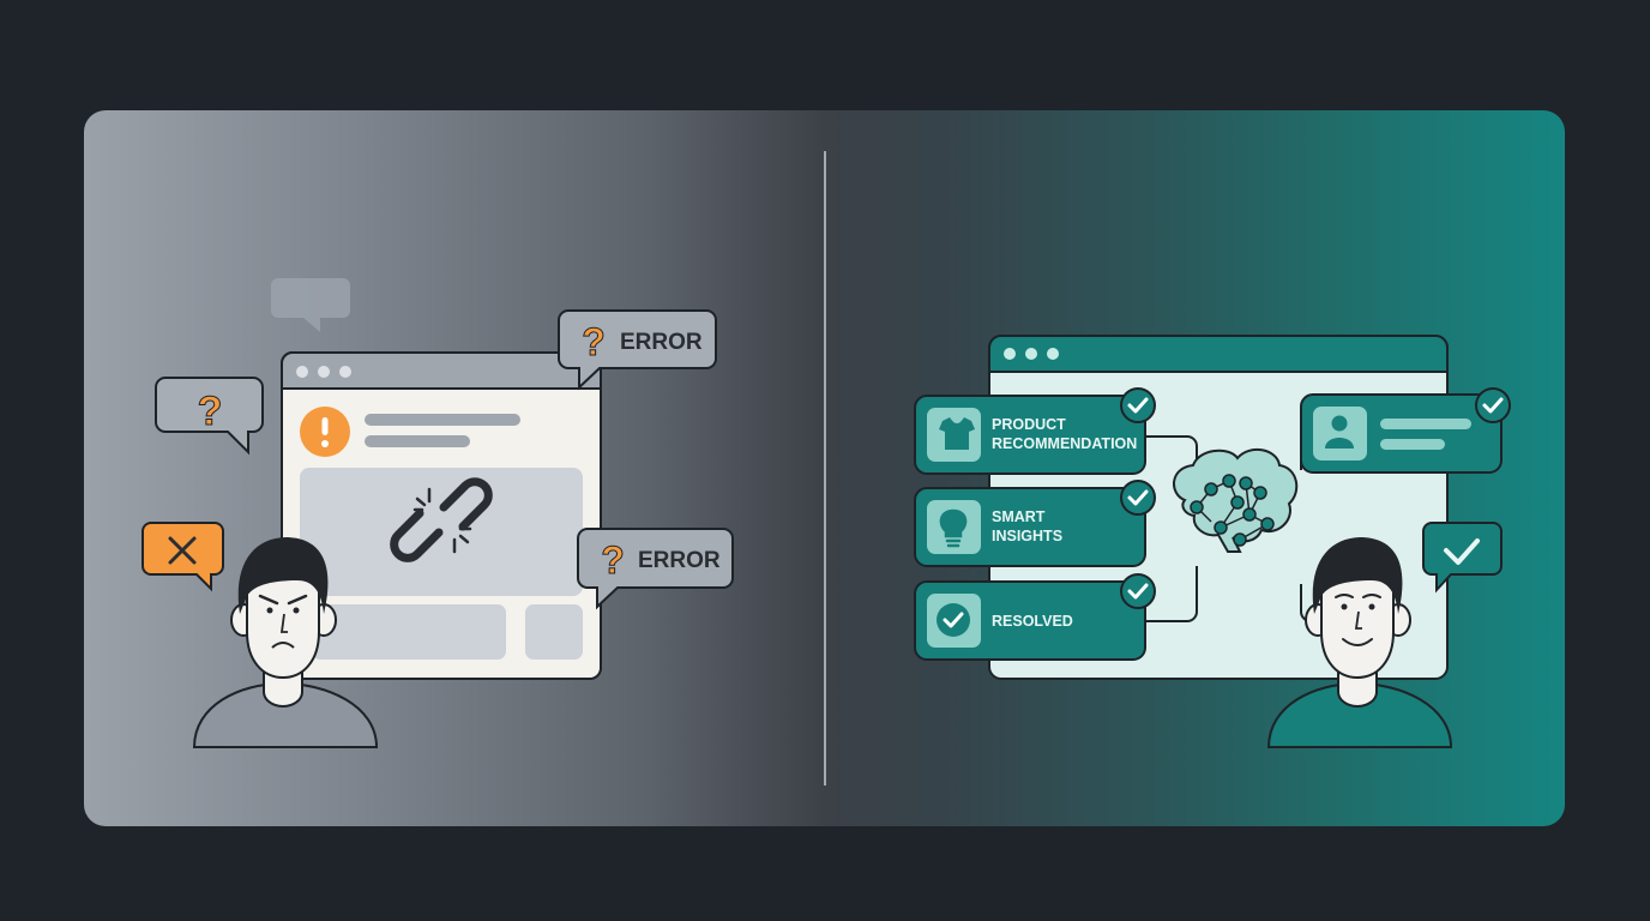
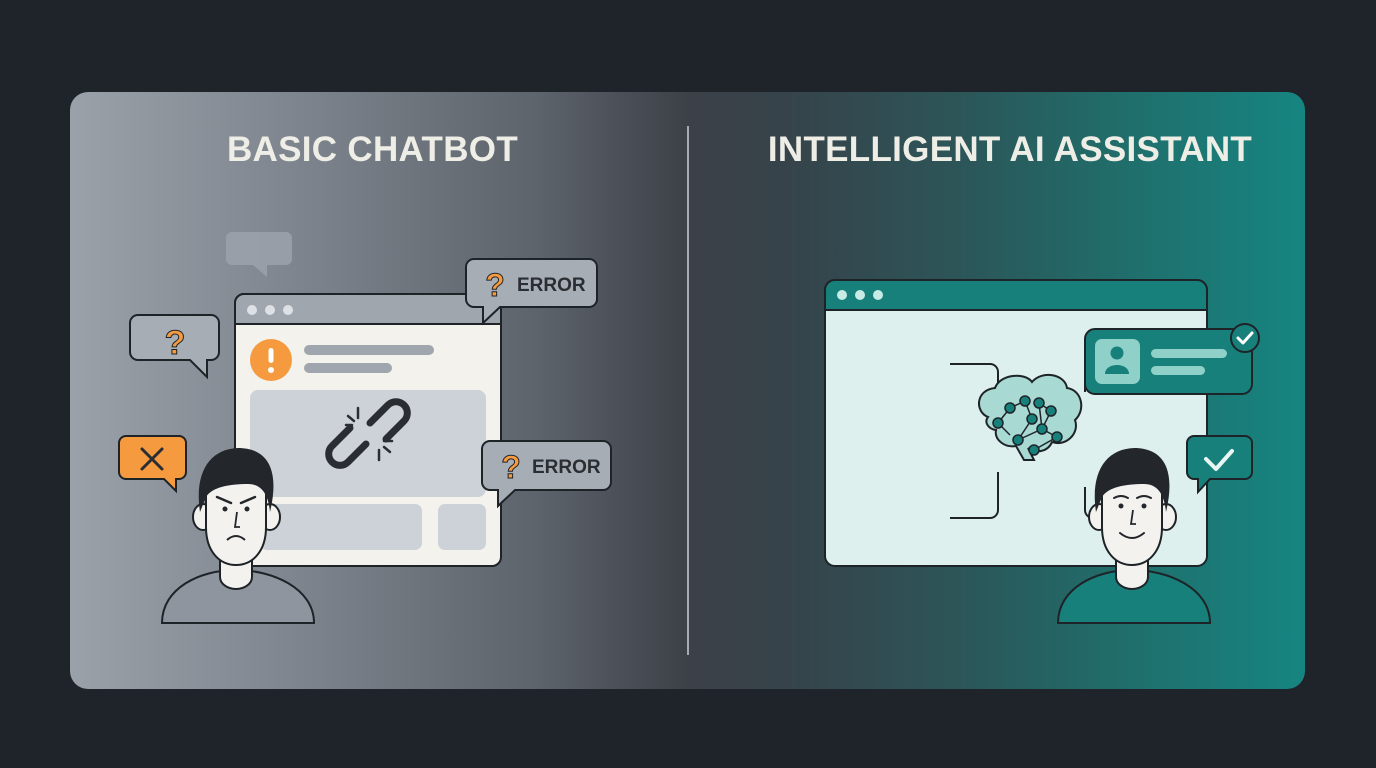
+ BASIC CHATBOT
+ INTELLIGENT AI ASSISTANT
  ?
  ?
  ERROR
  ?
  ERROR
- PRODUCT
- RECOMMENDATION
- SMART
- INSIGHTS
- RESOLVED
